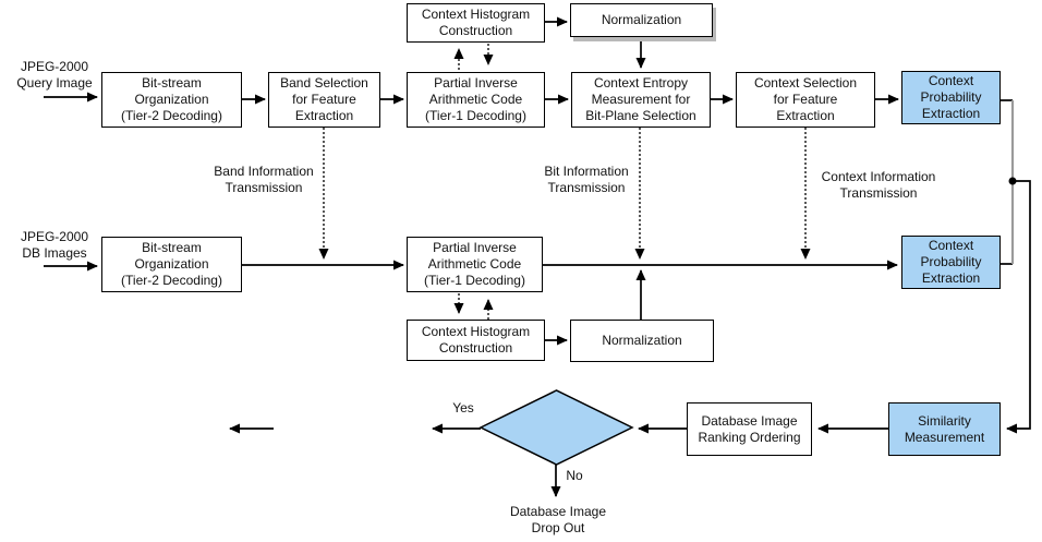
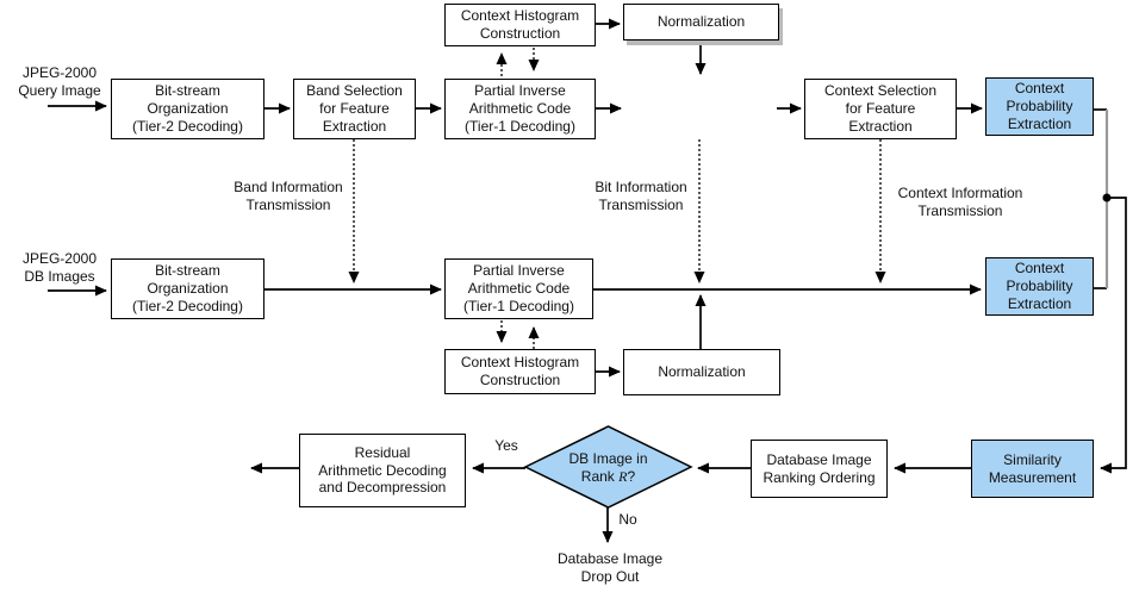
  JPEG-2000
  Query Image
  JPEG-2000
  DB Images
  Context Histogram
  Construction
  Normalization
  Bit-stream
  Organization
  (Tier-2 Decoding)
  Band Selection
  for Feature
  Extraction
  Partial Inverse
  Arithmetic Code
  (Tier-1 Decoding)
- Context Entropy
- Measurement for
- Bit-Plane Selection
  Context Selection
  for Feature
  Extraction
  Context
  Probability
  Extraction
  Band Information
  Transmission
  Bit Information
  Transmission
  Context Information
  Transmission
  Bit-stream
  Organization
  (Tier-2 Decoding)
  Partial Inverse
  Arithmetic Code
  (Tier-1 Decoding)
  Context
  Probability
  Extraction
  Context Histogram
  Construction
  Normalization
+ Residual
+ Arithmetic Decoding
+ and Decompression
  Yes
+ DB Image in
+ Rank R?
  No
  Database Image
  Drop Out
  Database Image
  Ranking Ordering
  Similarity
  Measurement
